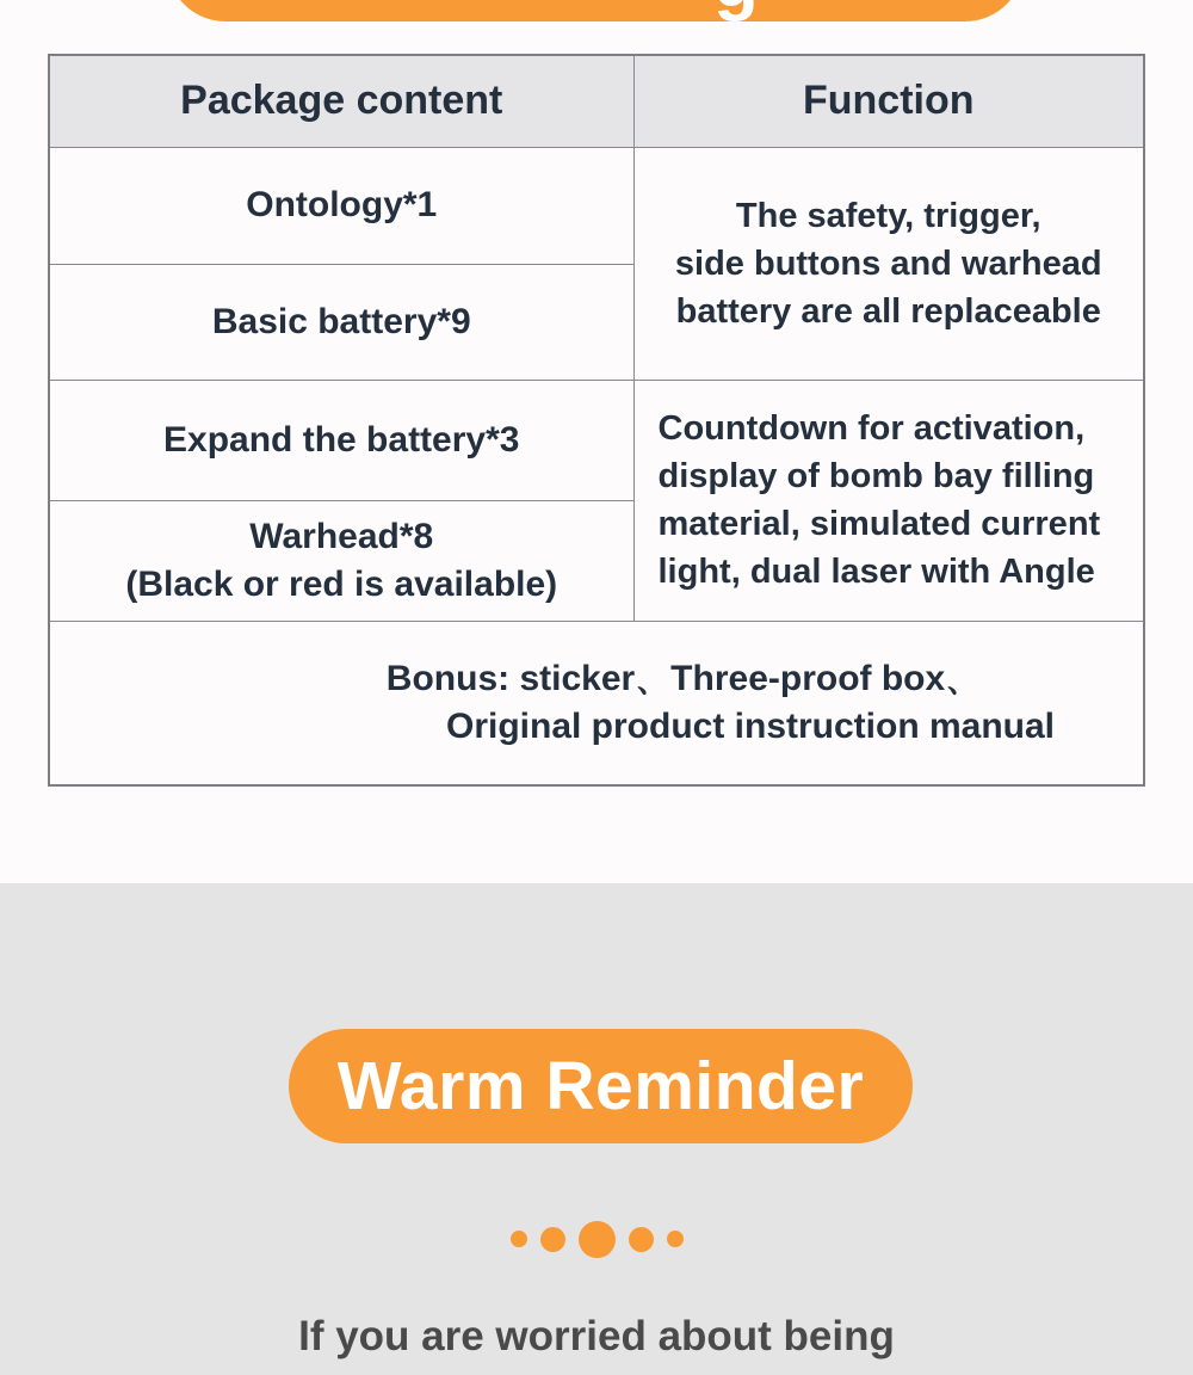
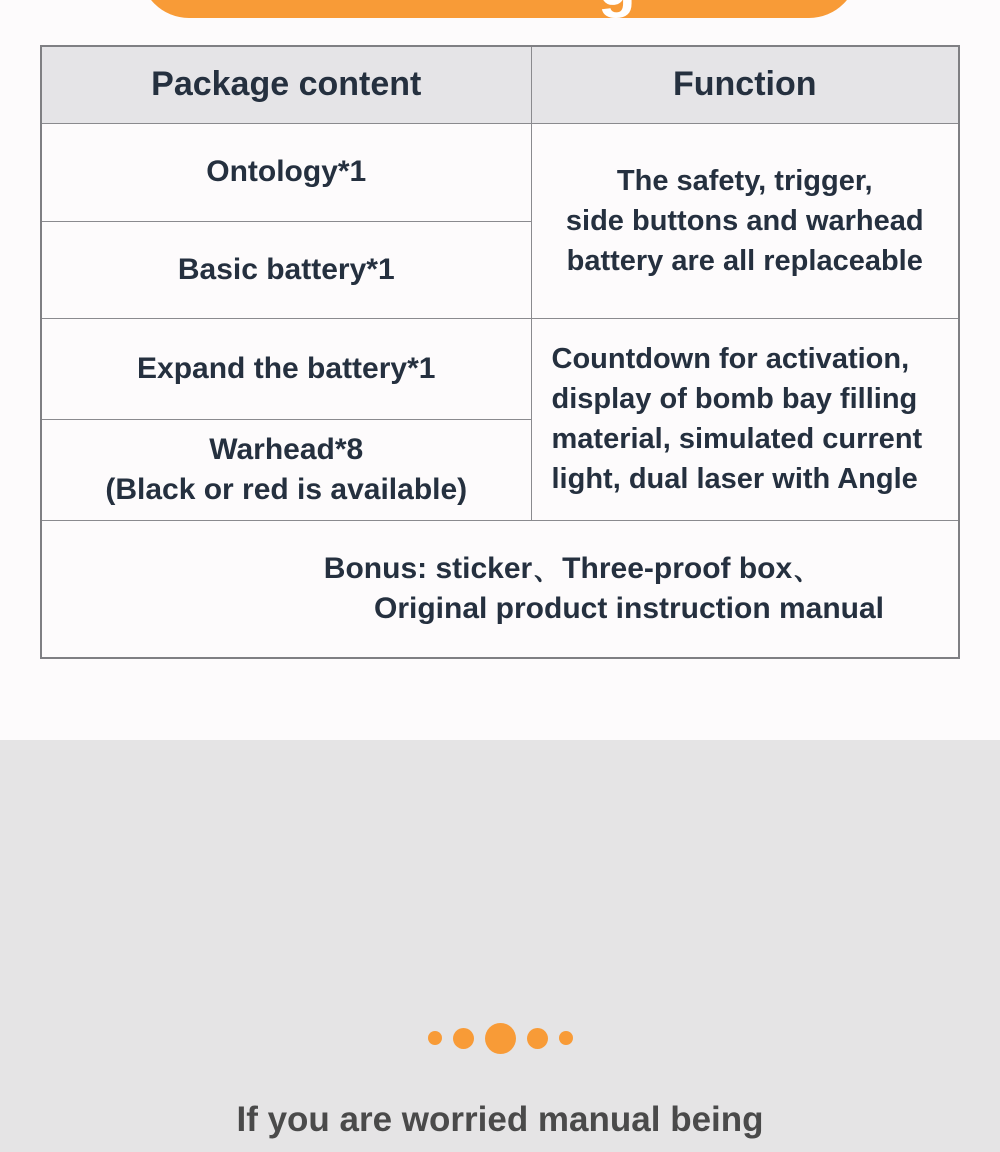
  Package content	Function
  Ontology*1	The safety, trigger, side buttons and warhead battery are all replaceable
- Basic battery*9
+ Basic battery*1
- Expand the battery*3	Countdown for activation, display of bomb bay filling material, simulated current light, dual laser with Angle
+ Expand the battery*1	Countdown for activation, display of bomb bay filling material, simulated current light, dual laser with Angle
  Warhead*8 (Black or red is available)
  Bonus: sticker、Three-proof box、 Original product instruction manual
- Warm Reminder
- If you are worried about being
+ If you are worried manual being
